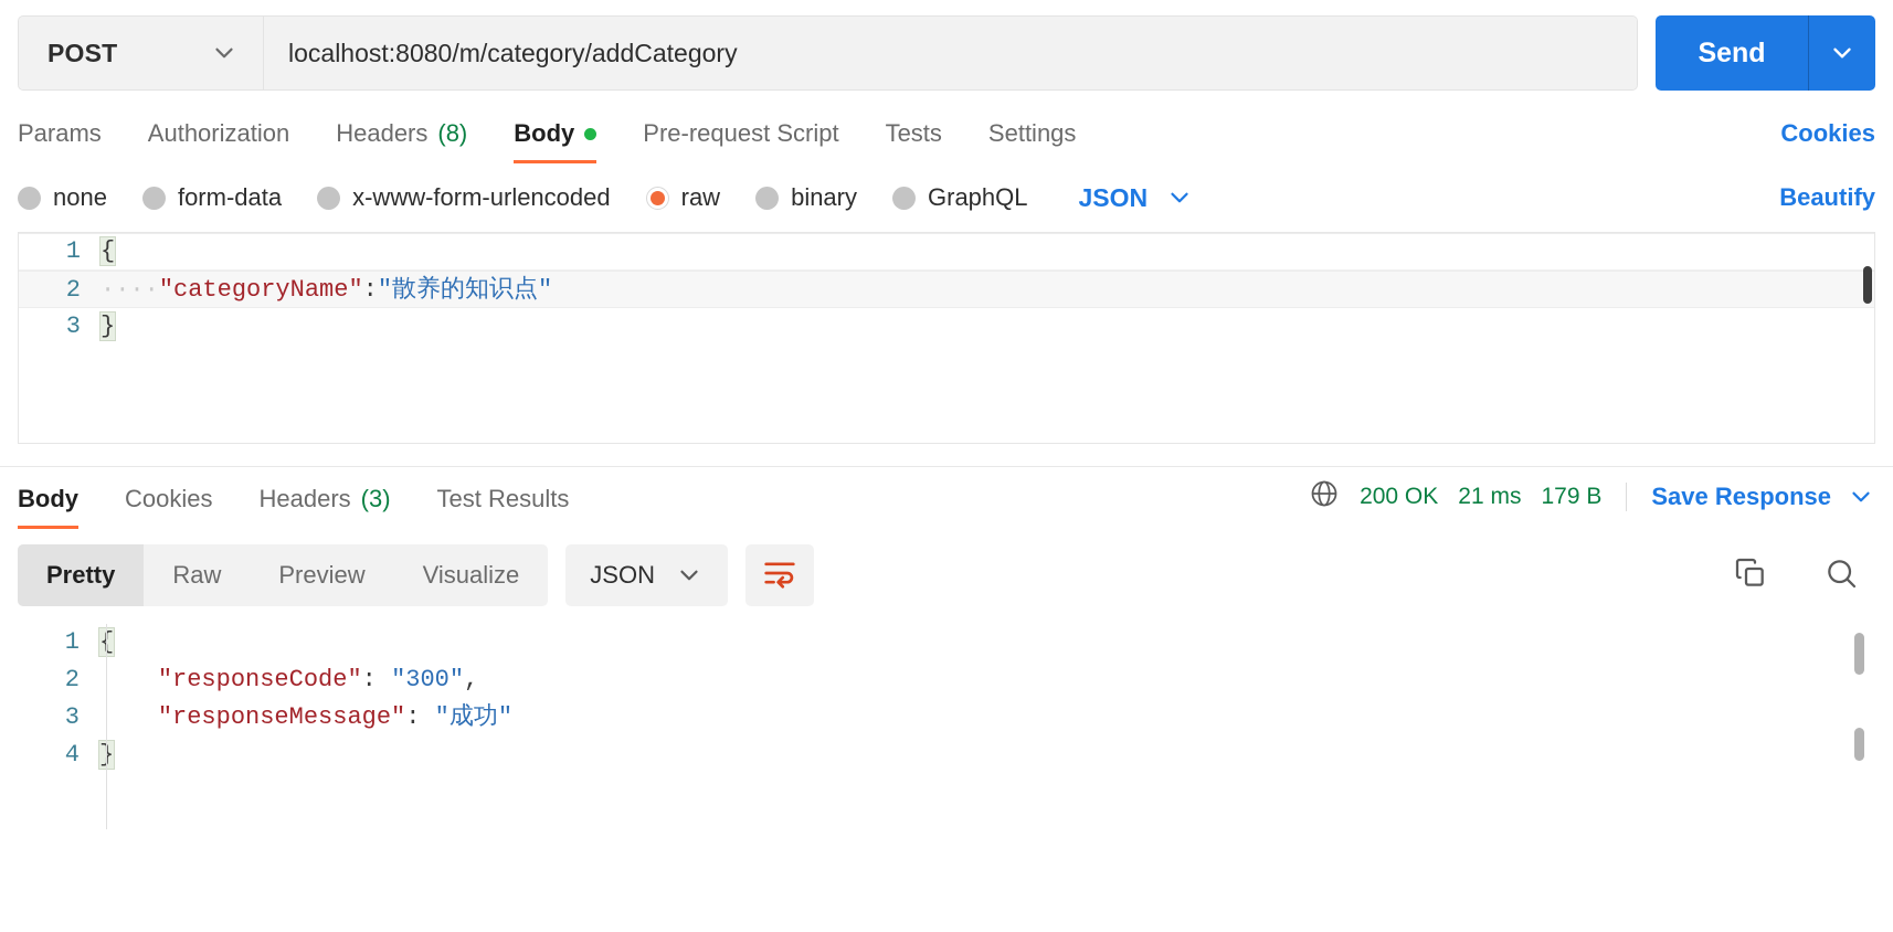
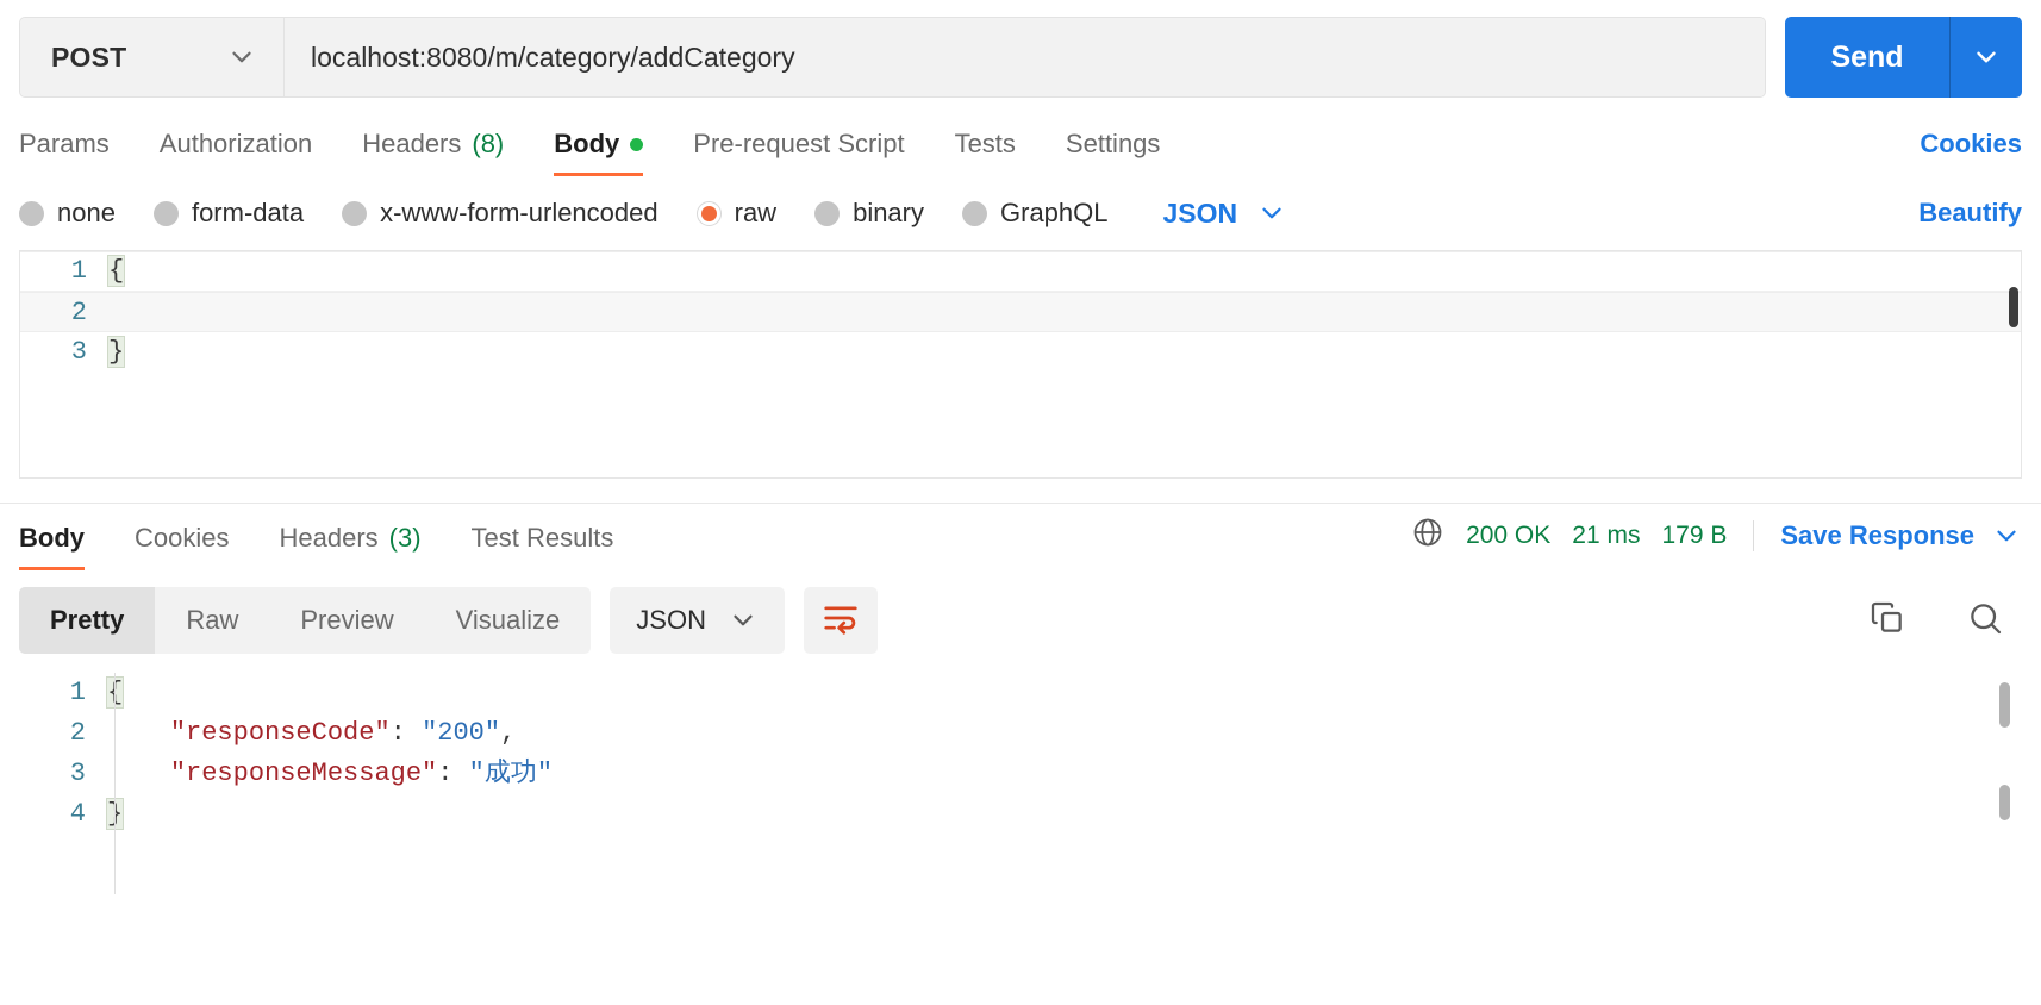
  POST
  localhost:8080/m/category/addCategory
  Send
  Params
  Authorization
  Headers
  (8)
  Body
  Pre-request Script
  Tests
  Settings
  Cookies
  none
  form-data
  x-www-form-urlencoded
  raw
  binary
  GraphQL
  JSON
  Beautify
  1
  {
  2
- ····"categoryName":"散养的知识点"
  3
  }
  Body
  Cookies
  Headers
  (3)
  Test Results
  200 OK
  21 ms
  179 B
  Save Response
  Pretty
  Raw
  Preview
  Visualize
  JSON
  1
  2
- "responseCode": "300",
+ "responseCode": "200",
  3
  "responseMessage": "成功"
  4
